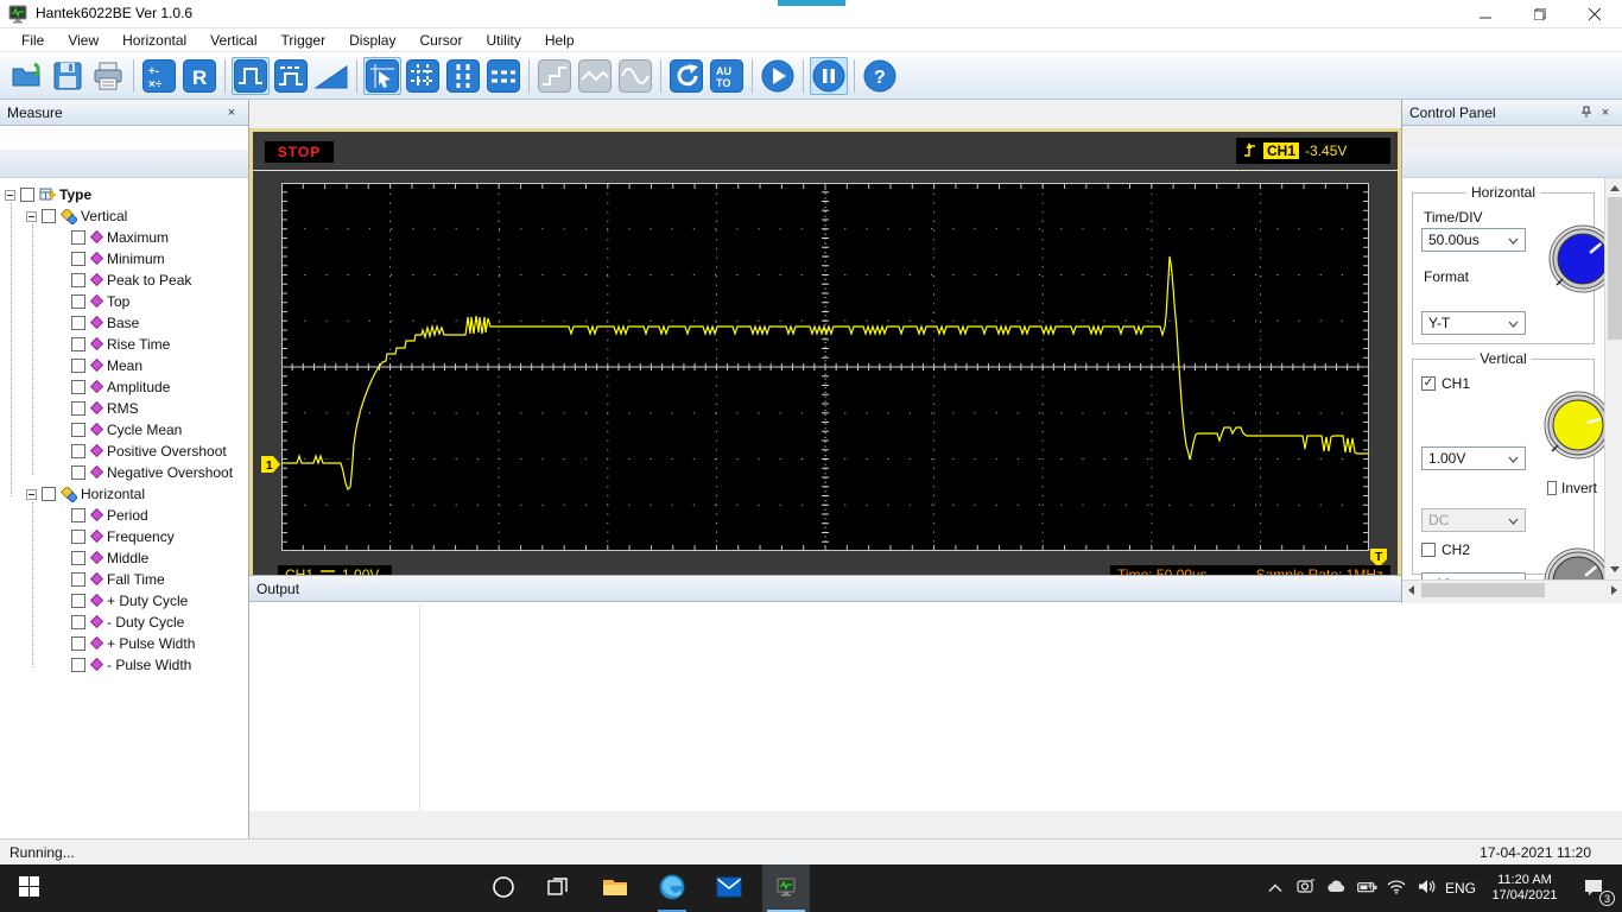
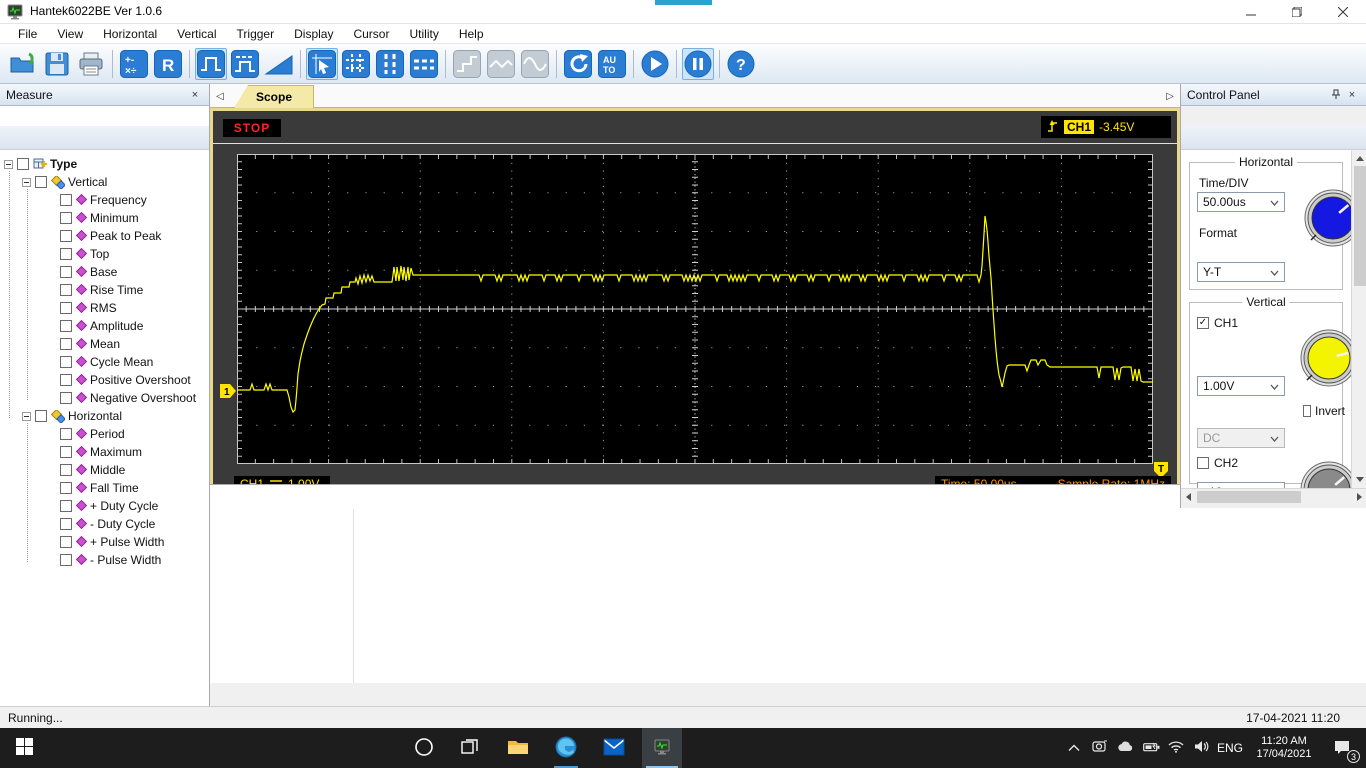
  Hantek6022BE Ver 1.0.6
  File
  View
  Horizontal
  Vertical
  Trigger
  Display
  Cursor
  Utility
  Help
  +-
  ×÷
  R
  AU
  TO
  ?
  Measure
  ×
  Type
  Vertical
- Maximum
+ Frequency
  Minimum
  Peak to Peak
  Top
  Base
  Rise Time
- Mean
+ RMS
  Amplitude
- RMS
+ Mean
  Cycle Mean
  Positive Overshoot
  Negative Overshoot
  Horizontal
  Period
- Frequency
+ Maximum
  Middle
  Fall Time
  + Duty Cycle
  - Duty Cycle
  + Pulse Width
  - Pulse Width
+ ◁
+ Scope
+ ▷
  STOP
  CH1
  -3.45V
  1
  T
- Output
  Control Panel
  ×
  Horizontal
  Time/DIV
  50.00us
  Format
  Y-T
  Vertical
  CH1
  1.00V
  DC
  Invert
  CH2
  Running...
  17-04-2021 11:20
  ENG
  11:20 AM
  17/04/2021
  3
